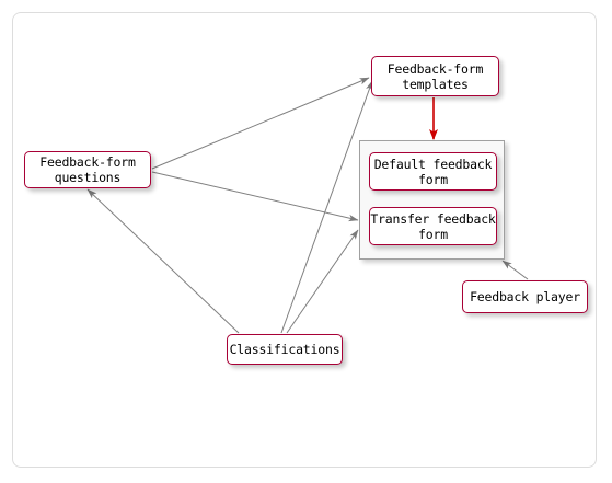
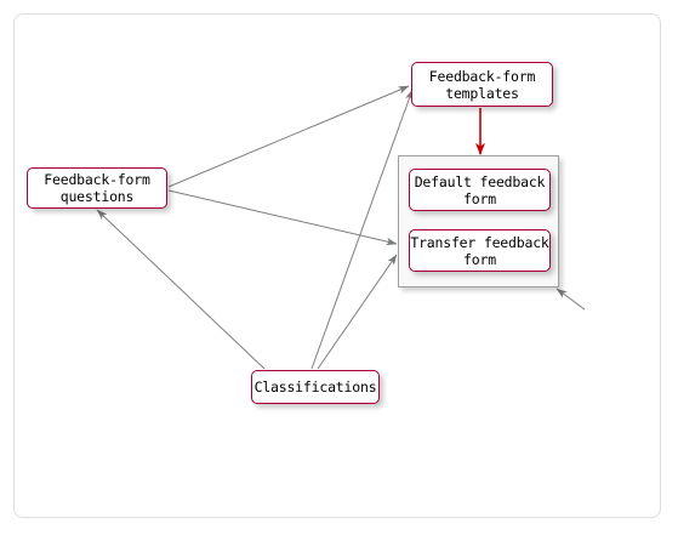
  Feedback-form
  questions
  Feedback-form
  templates
  Default feedback
  form
  Transfer feedback
  form
- Feedback player
  Classifications
